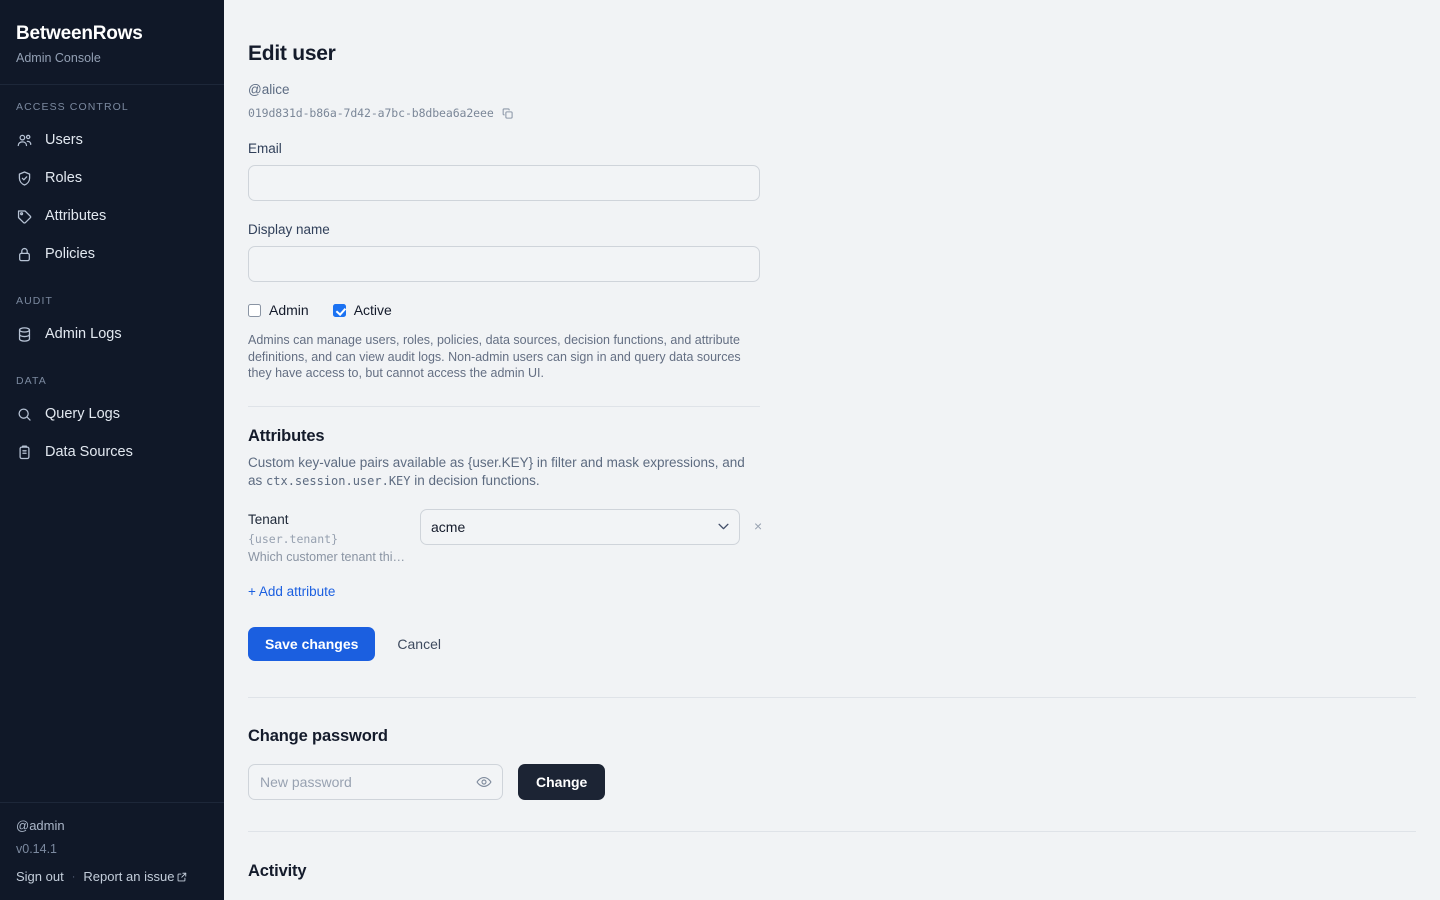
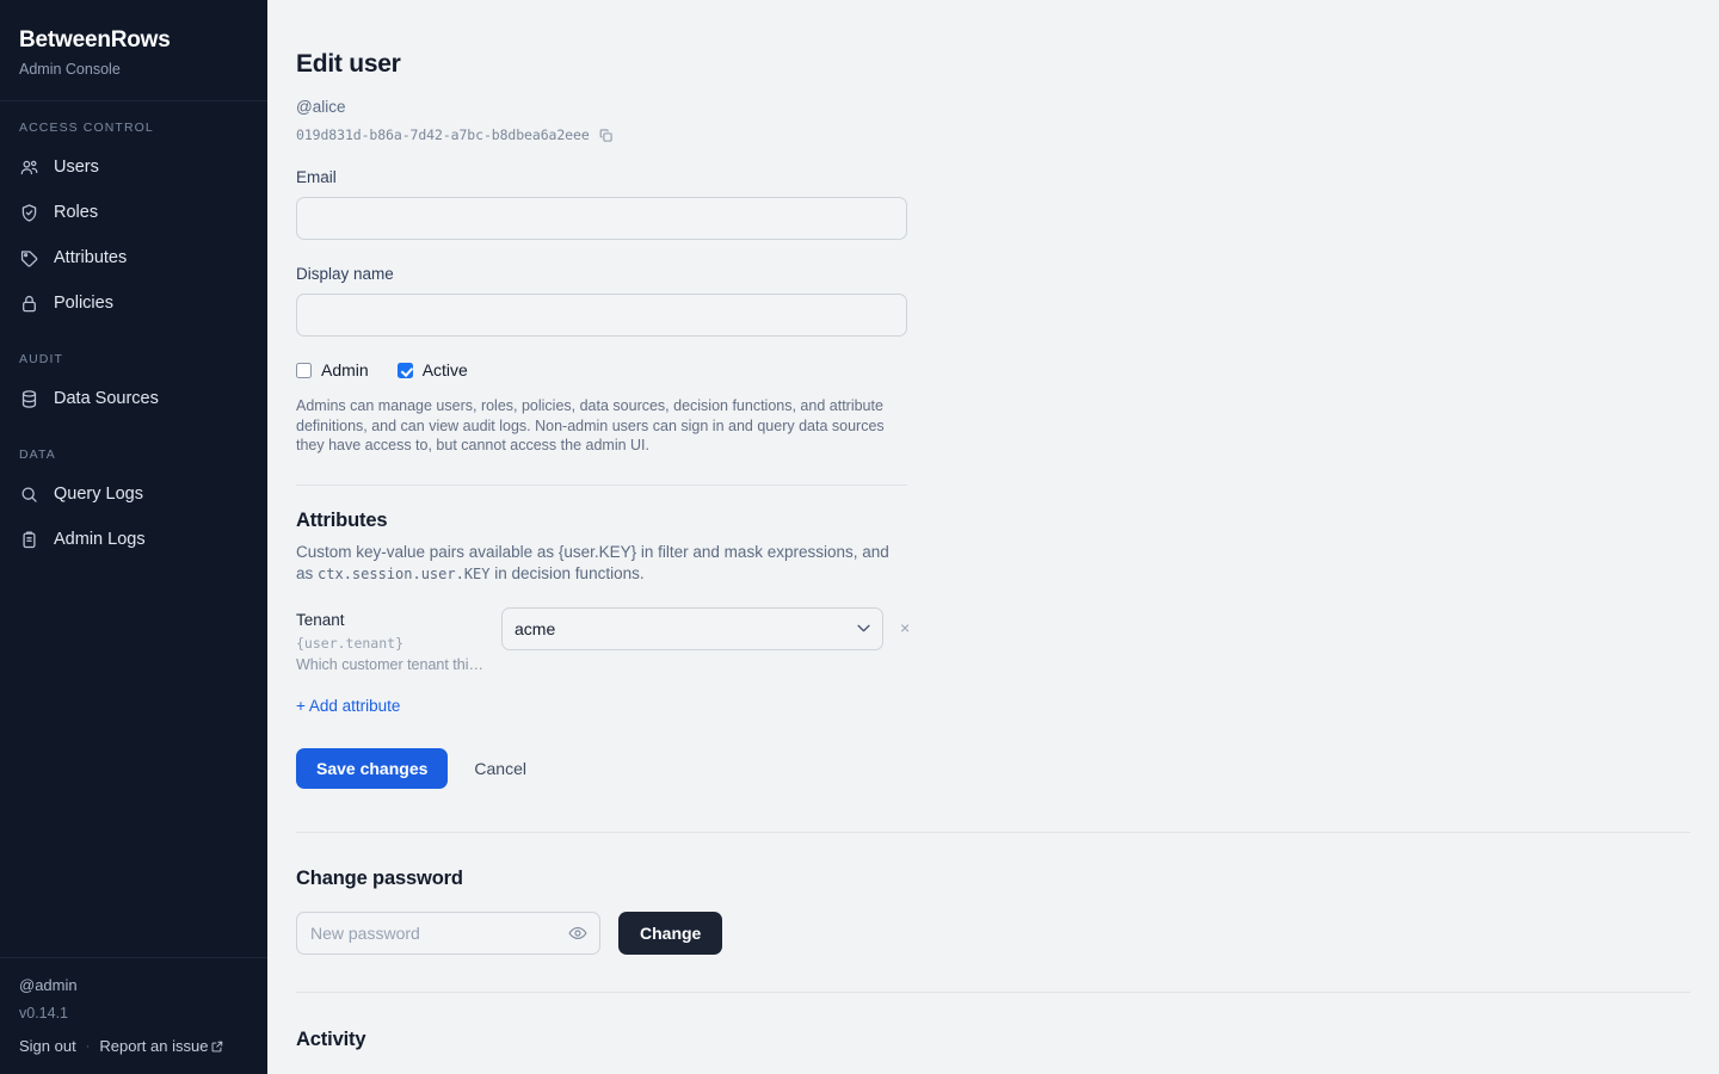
  BetweenRows
  Admin Console
  ACCESS CONTROL
  Users
  Roles
  Attributes
  Policies
  AUDIT
- Admin Logs
+ Data Sources
  DATA
  Query Logs
- Data Sources
+ Admin Logs
  @admin
  v0.14.1
  Sign out
  ·
  Report an issue
  Edit user
  @alice
  019d831d-b86a-7d42-a7bc-b8dbea6a2eee
  Email
  Display name
  Admin
  Active
  Admins can manage users, roles, policies, data sources, decision functions, and attribute definitions, and can view audit logs. Non-admin users can sign in and query data sources they have access to, but cannot access the admin UI.
  Attributes
  Custom key-value pairs available as {user.KEY} in filter and mask expressions, and as ctx.session.user.KEY in decision functions.
  Tenant
  {user.tenant}
  Which customer tenant thi…
  acme
  ×
  + Add attribute
  Save changes
  Cancel
  Change password
  New password
  Change
  Activity
